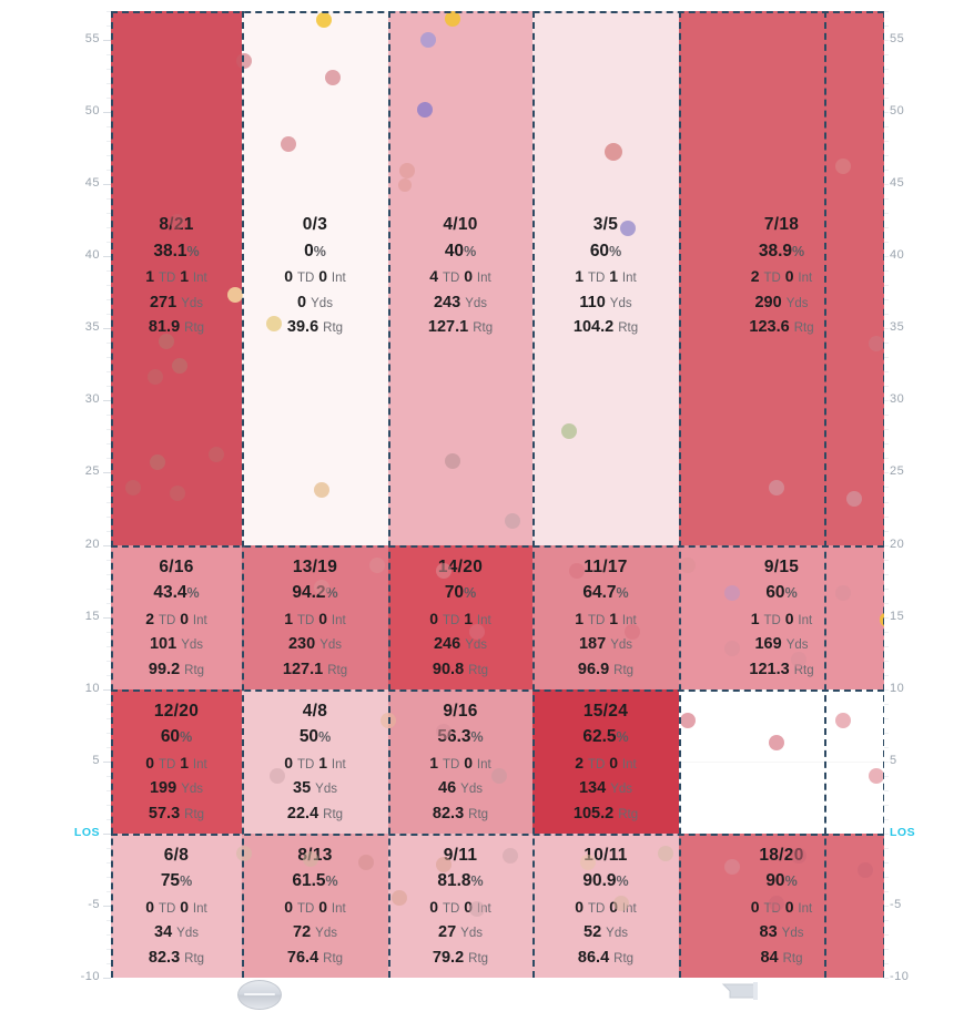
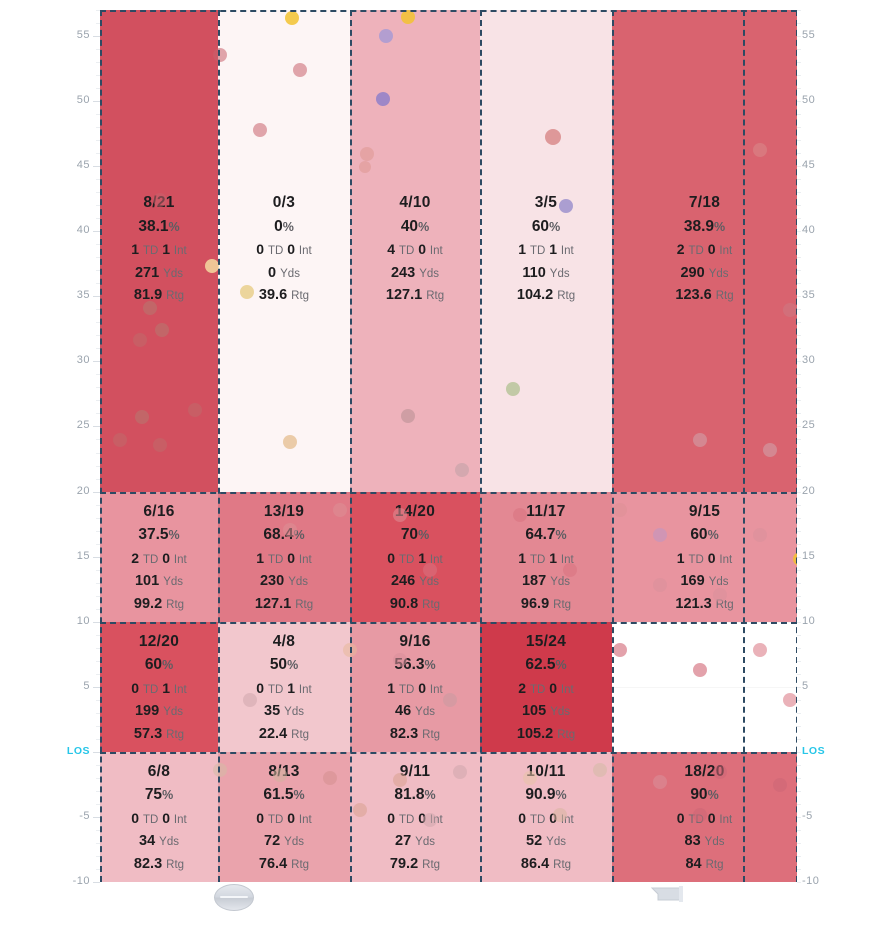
  8/21
  38.1%
  1 TD 1 Int
  271 Yds
  81.9 Rtg
  0/3
  0%
  0 TD 0 Int
  0 Yds
  39.6 Rtg
  4/10
  40%
  4 TD 0 Int
  243 Yds
  127.1 Rtg
  3/5
  60%
  1 TD 1 Int
  110 Yds
  104.2 Rtg
  7/18
  38.9%
  2 TD 0 Int
  290 Yds
  123.6 Rtg
  6/16
- 43.4%
+ 37.5%
  2 TD 0 Int
  101 Yds
  99.2 Rtg
  13/19
- 94.2%
+ 68.4%
  1 TD 0 Int
  230 Yds
  127.1 Rtg
  14/20
  70%
  0 TD 1 Int
  246 Yds
  90.8 Rtg
  11/17
  64.7%
  1 TD 1 Int
  187 Yds
  96.9 Rtg
  9/15
  60%
  1 TD 0 Int
  169 Yds
  121.3 Rtg
  12/20
  60%
  0 TD 1 Int
  199 Yds
  57.3 Rtg
  4/8
  50%
  0 TD 1 Int
  35 Yds
  22.4 Rtg
  9/16
  56.3%
  1 TD 0 Int
  46 Yds
  82.3 Rtg
  15/24
  62.5%
  2 TD 0 Int
- 134 Yds
+ 105 Yds
  105.2 Rtg
  6/8
  75%
  0 TD 0 Int
  34 Yds
  82.3 Rtg
  8/13
  61.5%
  0 TD 0 Int
  72 Yds
  76.4 Rtg
  9/11
  81.8%
  0 TD 0 Int
  27 Yds
  79.2 Rtg
  10/11
  90.9%
  0 TD 0 Int
  52 Yds
  86.4 Rtg
  18/20
  90%
  0 TD 0 Int
  83 Yds
  84 Rtg
  55
  50
  45
  40
  35
  30
  25
  20
  15
  10
  5
  LOS
  -5
  -10
  55
  50
  45
  40
  35
  30
  25
  20
  15
  10
  5
  LOS
  -5
  -10
